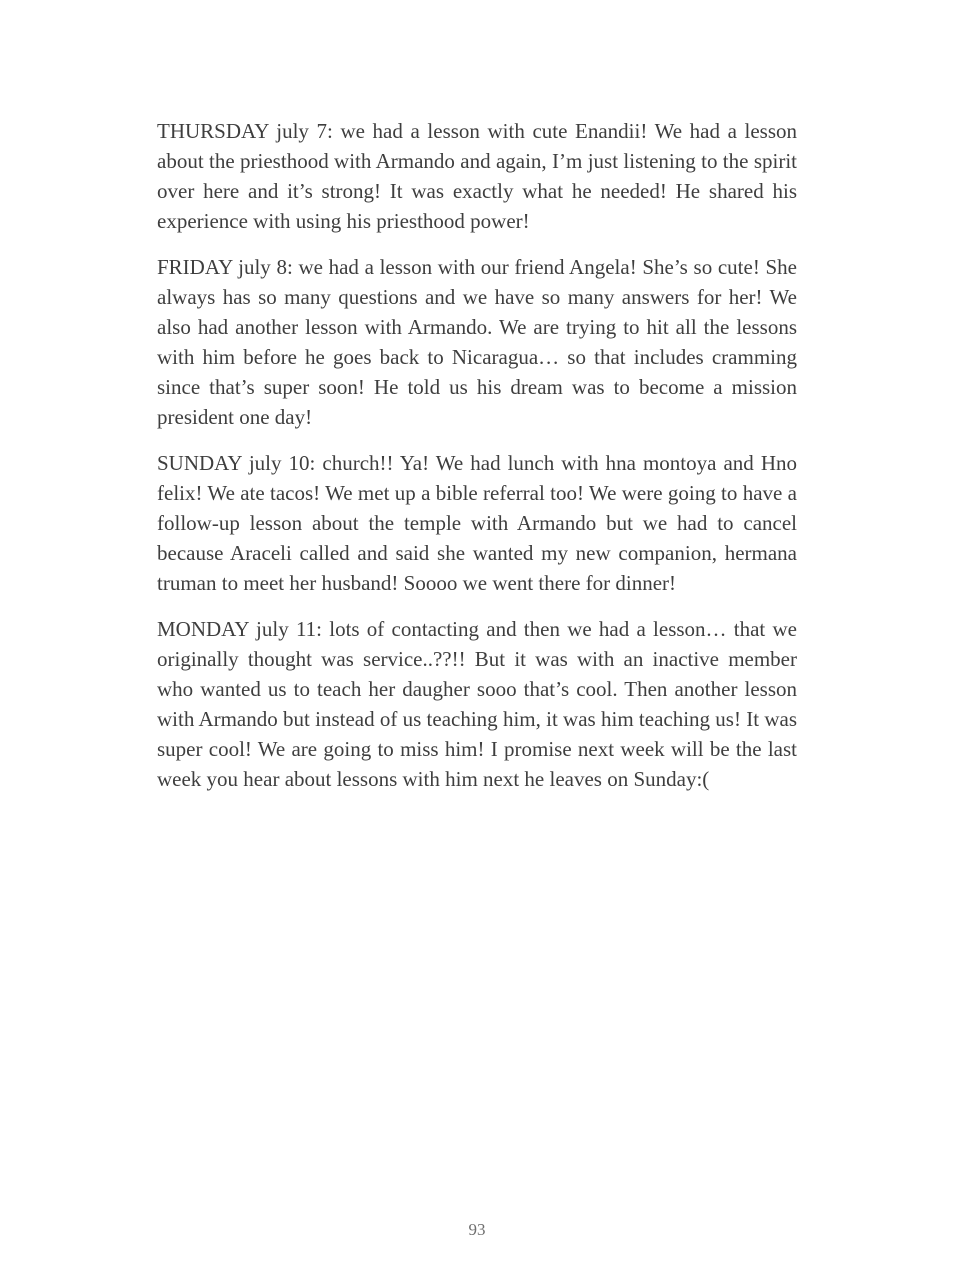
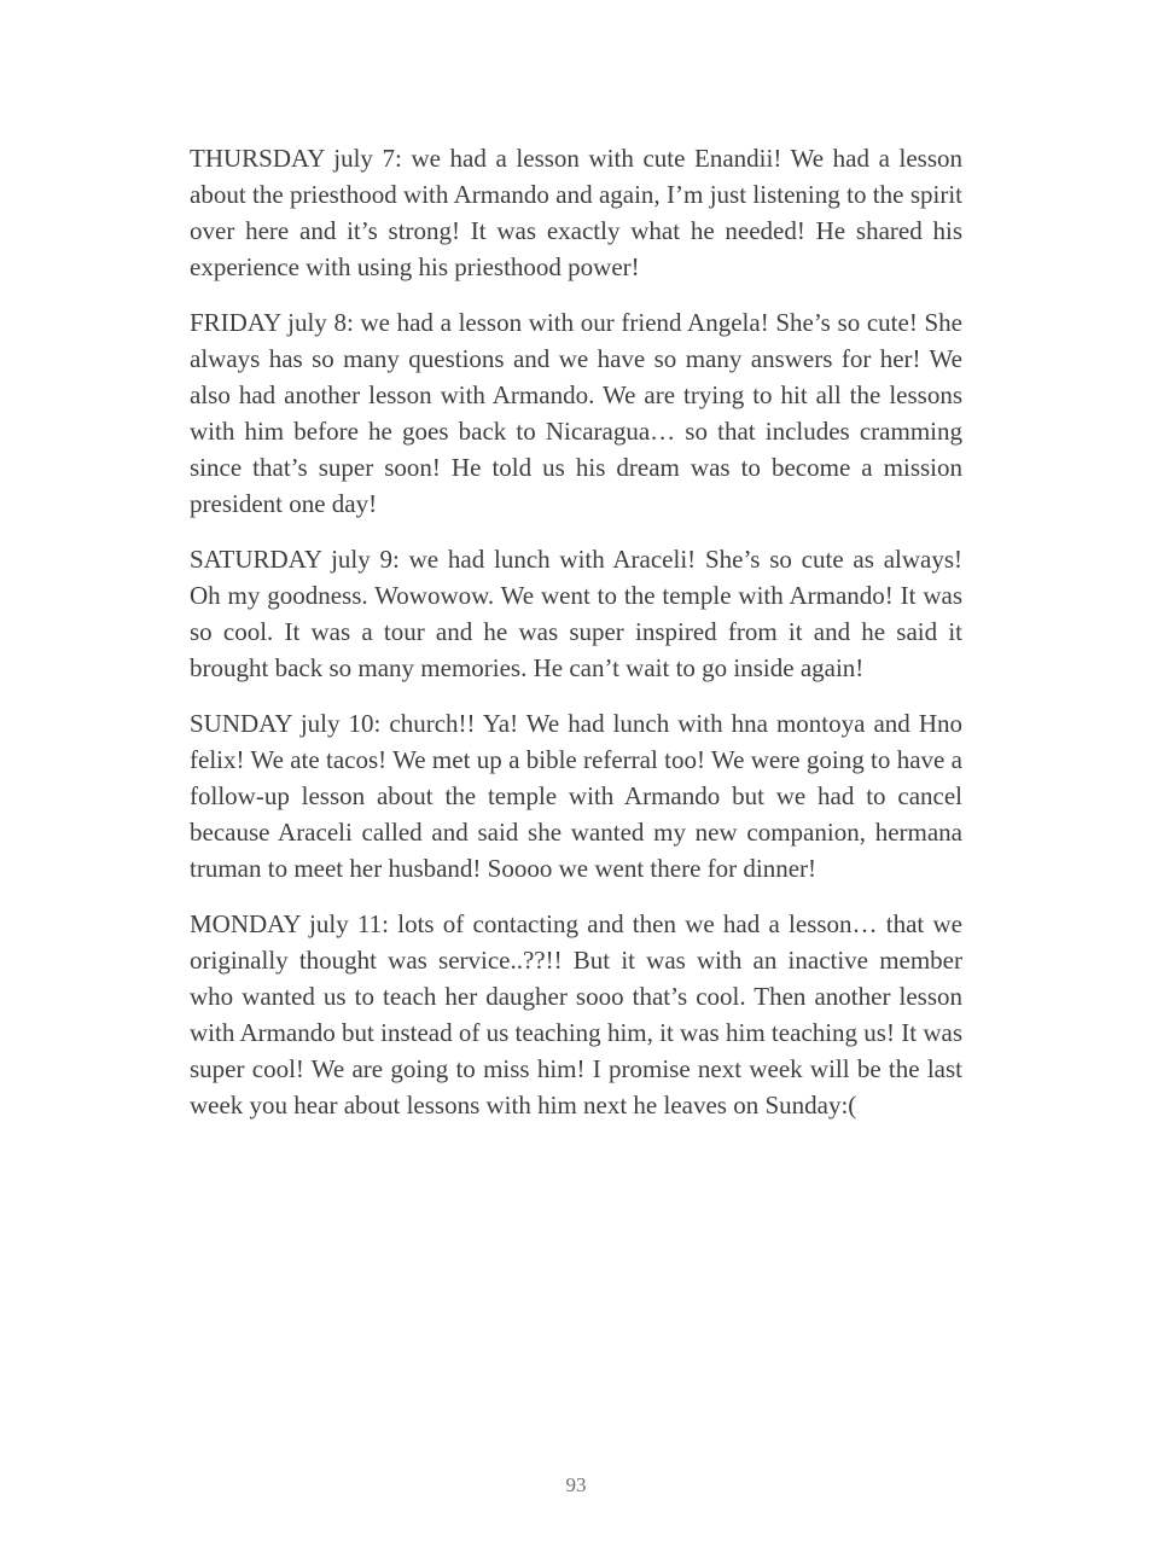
  THURSDAY july 7: we had a lesson with cute Enandii! We had a lesson about the priesthood with Armando and again, I’m just listening to the spirit over here and it’s strong! It was exactly what he needed! He shared his experience with using his priesthood power!
  FRIDAY july 8: we had a lesson with our friend Angela! She’s so cute! She always has so many questions and we have so many answers for her! We also had another lesson with Armando. We are trying to hit all the lessons with him before he goes back to Nicaragua… so that includes cramming since that’s super soon! He told us his dream was to become a mission president one day!
+ SATURDAY july 9: we had lunch with Araceli! She’s so cute as always! Oh my goodness. Wowowow. We went to the temple with Armando! It was so cool. It was a tour and he was super inspired from it and he said it brought back so many memories. He can’t wait to go inside again!
  SUNDAY july 10: church!! Ya! We had lunch with hna montoya and Hno felix! We ate tacos! We met up a bible referral too! We were going to have a follow-up lesson about the temple with Armando but we had to cancel because Araceli called and said she wanted my new companion, hermana truman to meet her husband! Soooo we went there for dinner!
  MONDAY july 11: lots of contacting and then we had a lesson… that we originally thought was service..??!! But it was with an inactive member who wanted us to teach her daugher sooo that’s cool. Then another lesson with Armando but instead of us teaching him, it was him teaching us! It was super cool! We are going to miss him! I promise next week will be the last week you hear about lessons with him next he leaves on Sunday:(
  93
